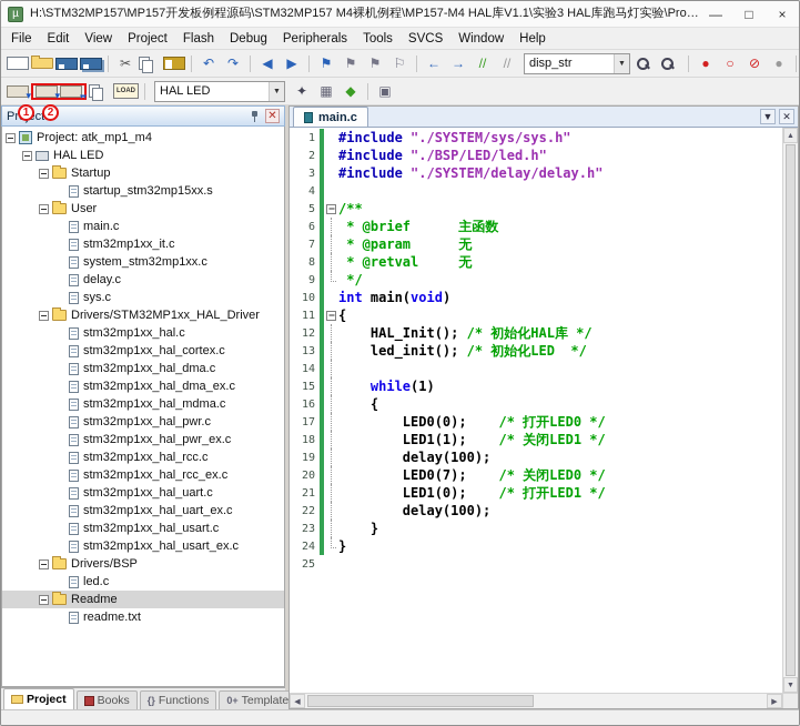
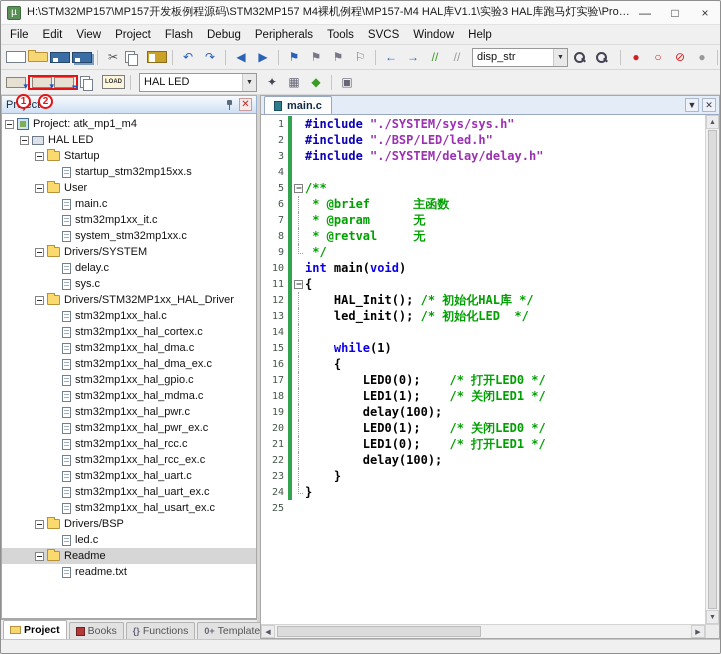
  µ
  H:\STM32MP157\MP157开发板例程源码\STM32MP157 M4裸机例程\MP157-M4 HAL库V1.1\实验3 HAL库跑马灯实验\Proje
  —
  □
  ×
  File
  Edit
  View
  Project
  Flash
  Debug
  Peripherals
  Tools
  SVCS
  Window
  Help
  ✂
  ↶
  ↷
  ◀
  ▶
  ⚑
  ⚑
  ⚑
  ⚐
  ←
  →
  //
  //
  disp_str
  ●
  ○
  ⊘
  ●
  HAL LED
  ✦
  ▦
  ◆
  ▣
  1
  2
  ✕
  Project: atk_mp1_m4
  HAL LED
  Startup
  startup_stm32mp15xx.s
  User
  main.c
  stm32mp1xx_it.c
  system_stm32mp1xx.c
+ Drivers/SYSTEM
  delay.c
  sys.c
  Drivers/STM32MP1xx_HAL_Driver
  stm32mp1xx_hal.c
  stm32mp1xx_hal_cortex.c
  stm32mp1xx_hal_dma.c
  stm32mp1xx_hal_dma_ex.c
+ stm32mp1xx_hal_gpio.c
  stm32mp1xx_hal_mdma.c
  stm32mp1xx_hal_pwr.c
  stm32mp1xx_hal_pwr_ex.c
  stm32mp1xx_hal_rcc.c
  stm32mp1xx_hal_rcc_ex.c
  stm32mp1xx_hal_uart.c
  stm32mp1xx_hal_uart_ex.c
- stm32mp1xx_hal_usart.c
  stm32mp1xx_hal_usart_ex.c
  Drivers/BSP
  led.c
  Readme
  readme.txt
  Project
  Books
  {}
  Functions
  0+
  Template
  main.c
  ▼
  ✕
  1
  #include "./SYSTEM/sys/sys.h"
  2
  #include "./BSP/LED/led.h"
  3
  #include "./SYSTEM/delay/delay.h"
  4
  5
  /**
  6
  * @brief 主函数
  7
  * @param 无
  8
  * @retval 无
  9
  */
  10
  int main(void)
  11
  {
  12
  HAL_Init(); /* 初始化HAL库 */
  13
  led_init(); /* 初始化LED */
  14
  15
  while(1)
  16
  {
  17
  LED0(0); /* 打开LED0 */
  18
  LED1(1); /* 关闭LED1 */
  19
  delay(100);
  20
- LED0(7); /* 关闭LED0 */
+ LED0(1); /* 关闭LED0 */
  21
  LED1(0); /* 打开LED1 */
  22
  delay(100);
  23
  }
  24
  }
  25
